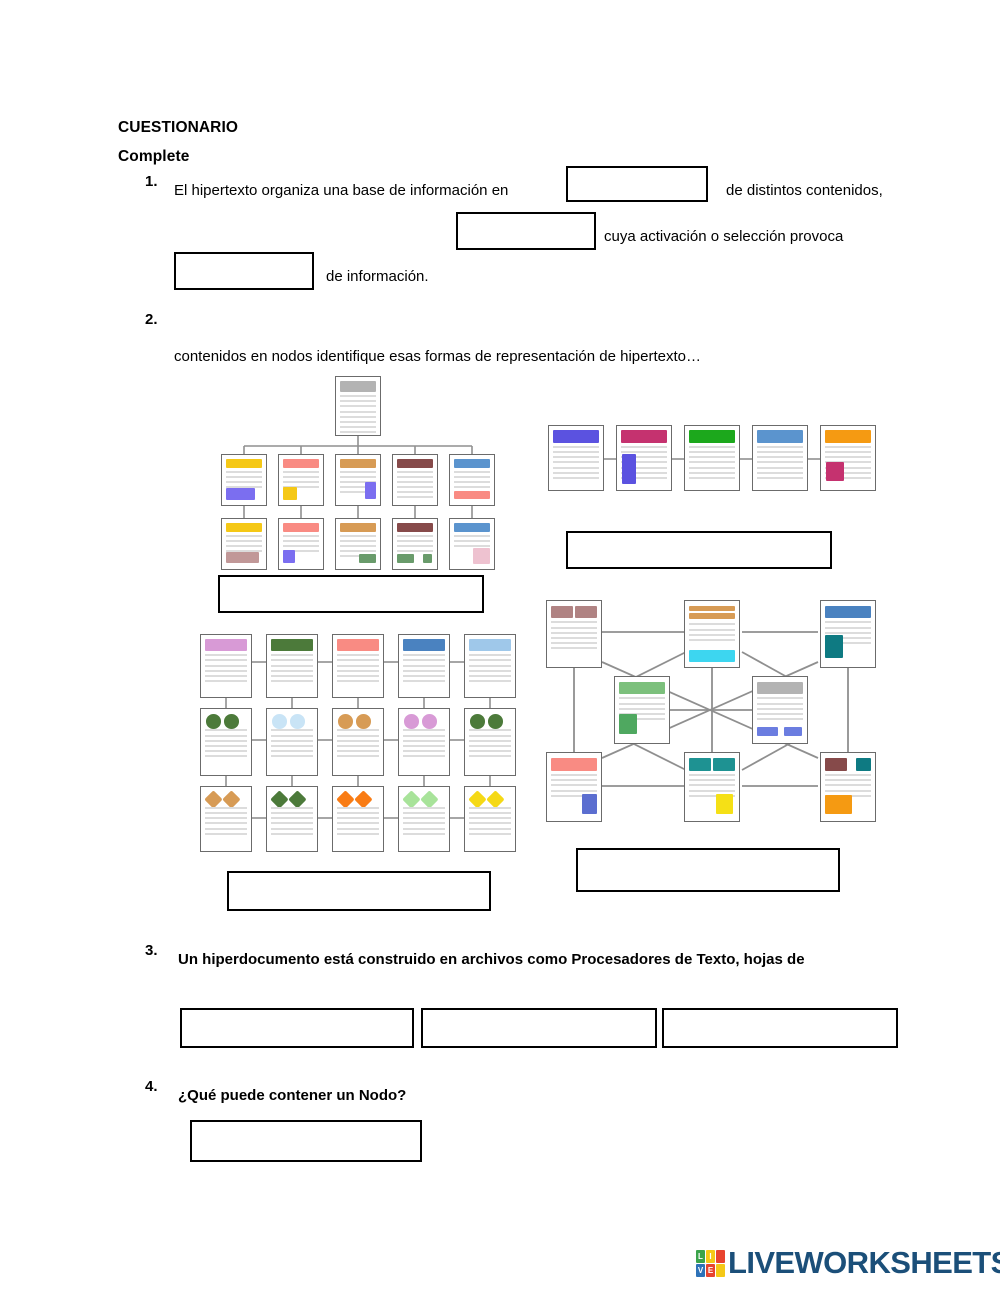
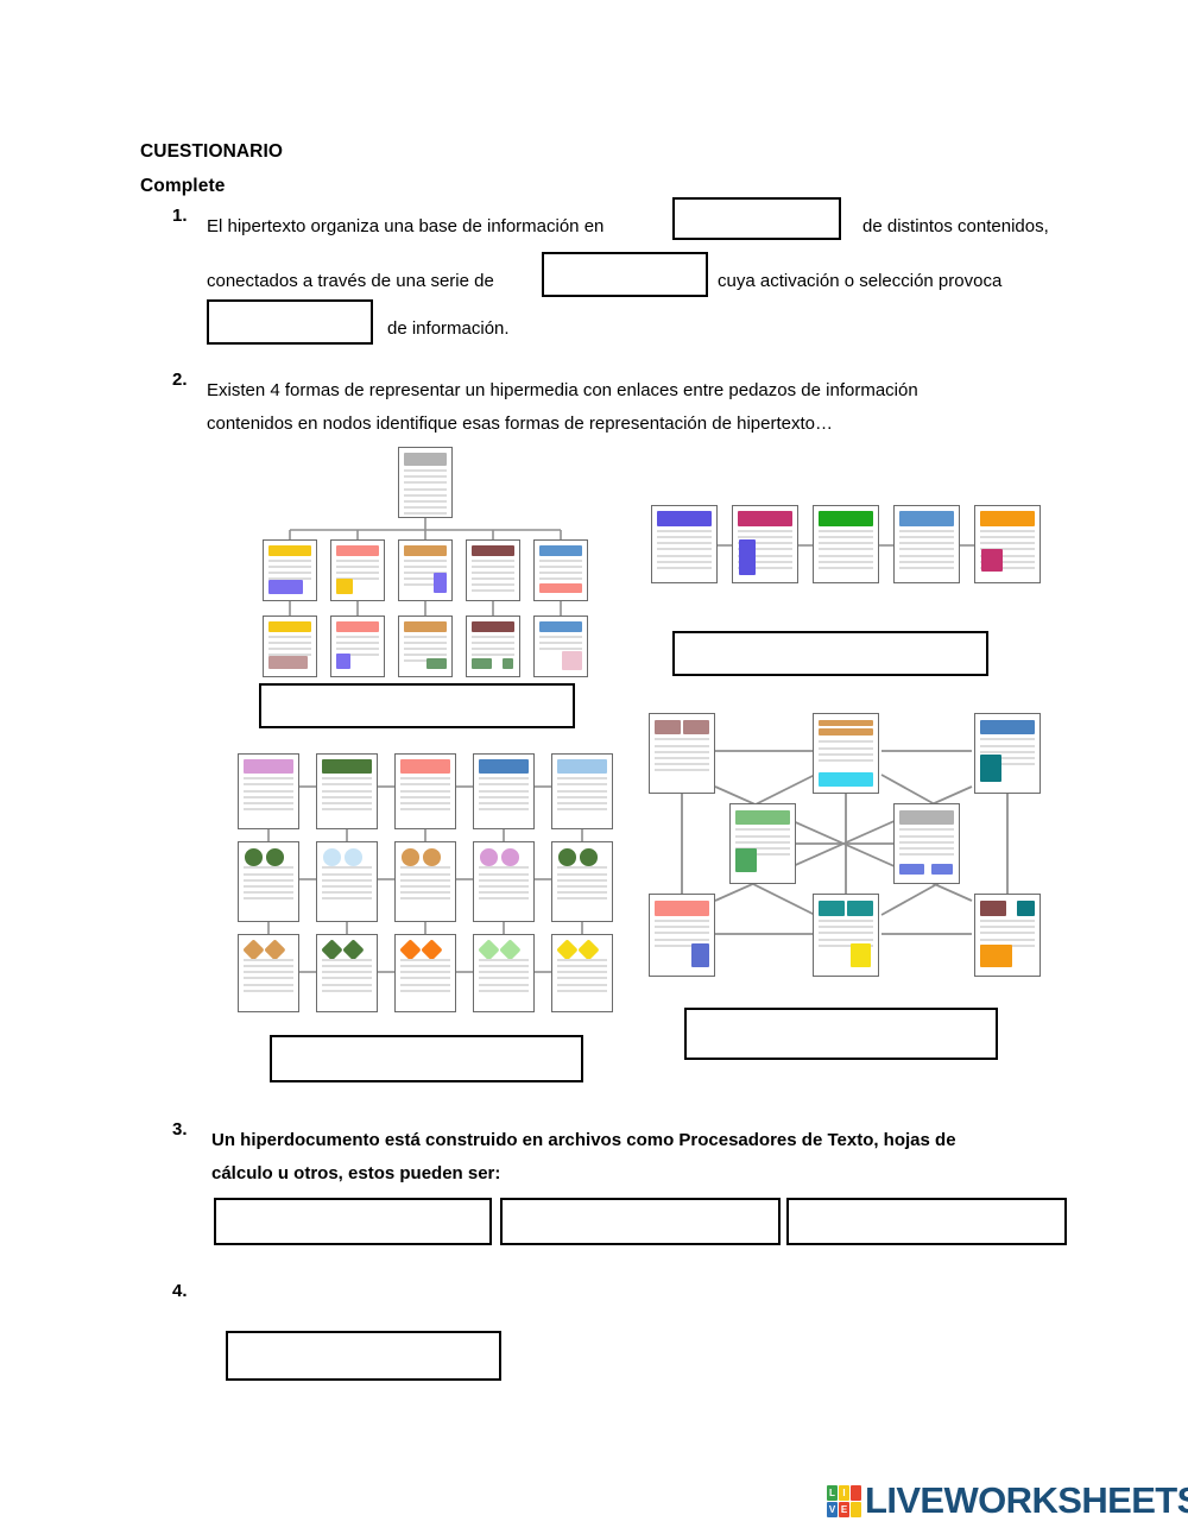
  CUESTIONARIO
  Complete
  1.
  El hipertexto organiza una base de información en
  de distintos contenidos,
+ conectados a través de una serie de
  cuya activación o selección provoca
  de información.
  2.
+ Existen 4 formas de representar un hipermedia con enlaces entre pedazos de información
  contenidos en nodos identifique esas formas de representación de hipertexto…
  3.
  Un hiperdocumento está construido en archivos como Procesadores de Texto, hojas de
+ cálculo u otros, estos pueden ser:
  4.
- ¿Qué puede contener un Nodo?
  L
  I
  V
  E
  LIVEWORKSHEET
